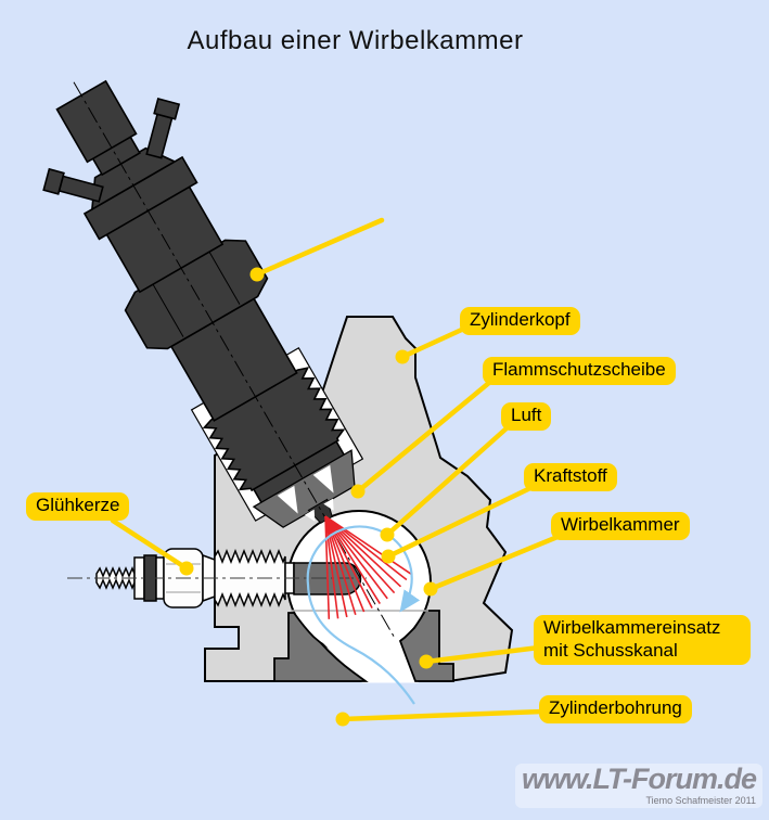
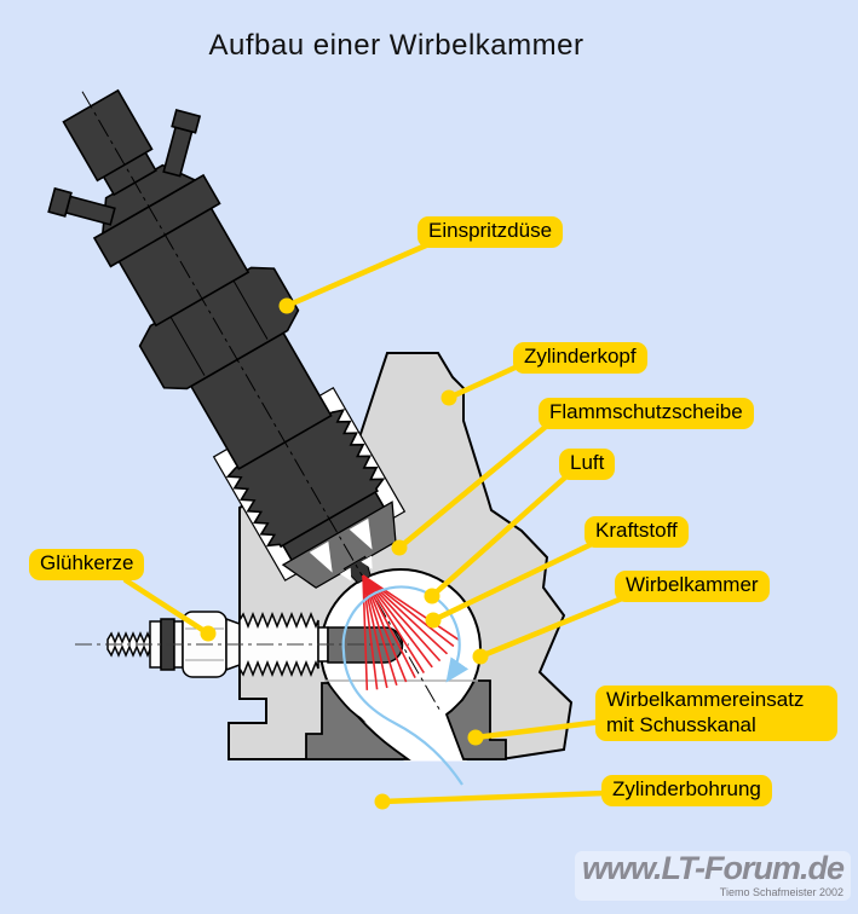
  Aufbau einer Wirbelkammer
+ Einspritzdüse
  Zylinderkopf
  Flammschutzscheibe
  Luft
  Kraftstoff
  Wirbelkammer
  Glühkerze
  Wirbelkammereinsatz mit Schusskanal
  Zylinderbohrung
  www.LT-Forum.de
- Tiemo Schafmeister 2011
+ Tiemo Schafmeister 2002
